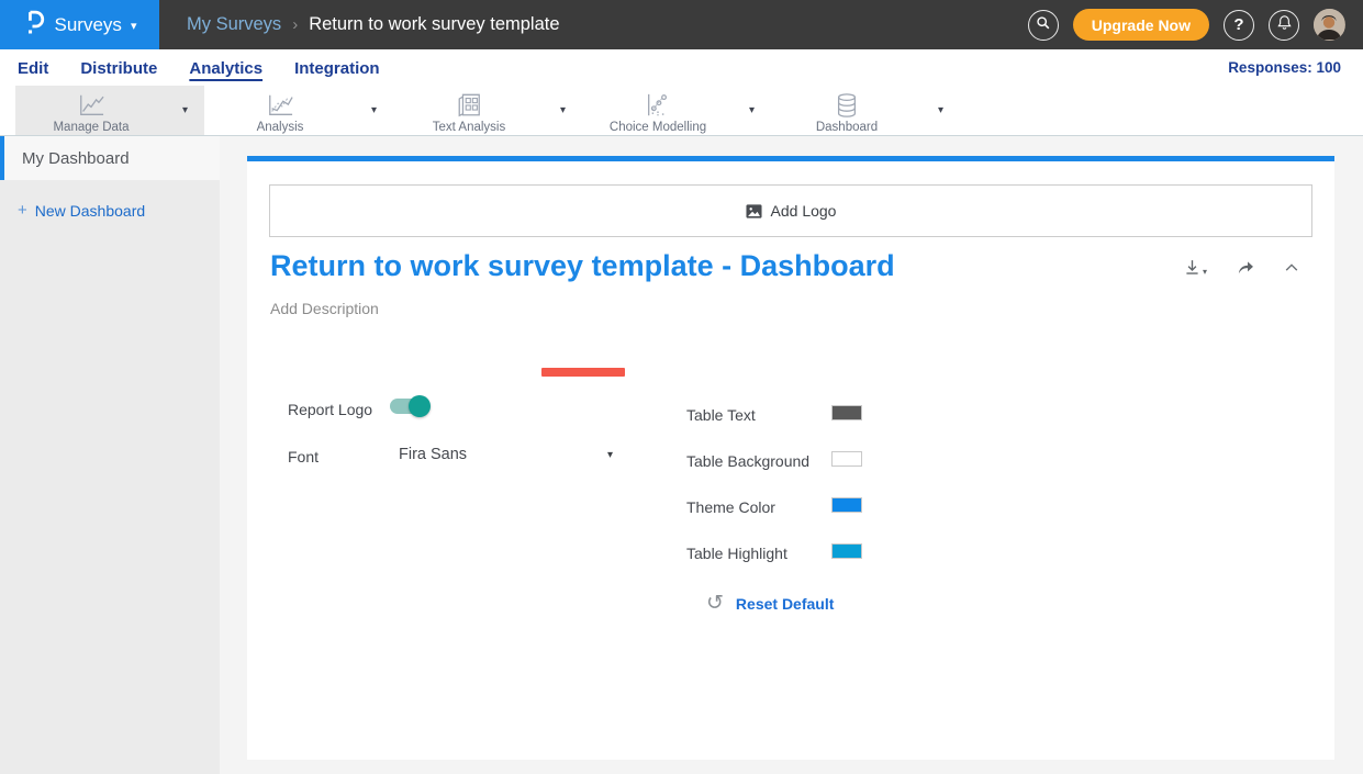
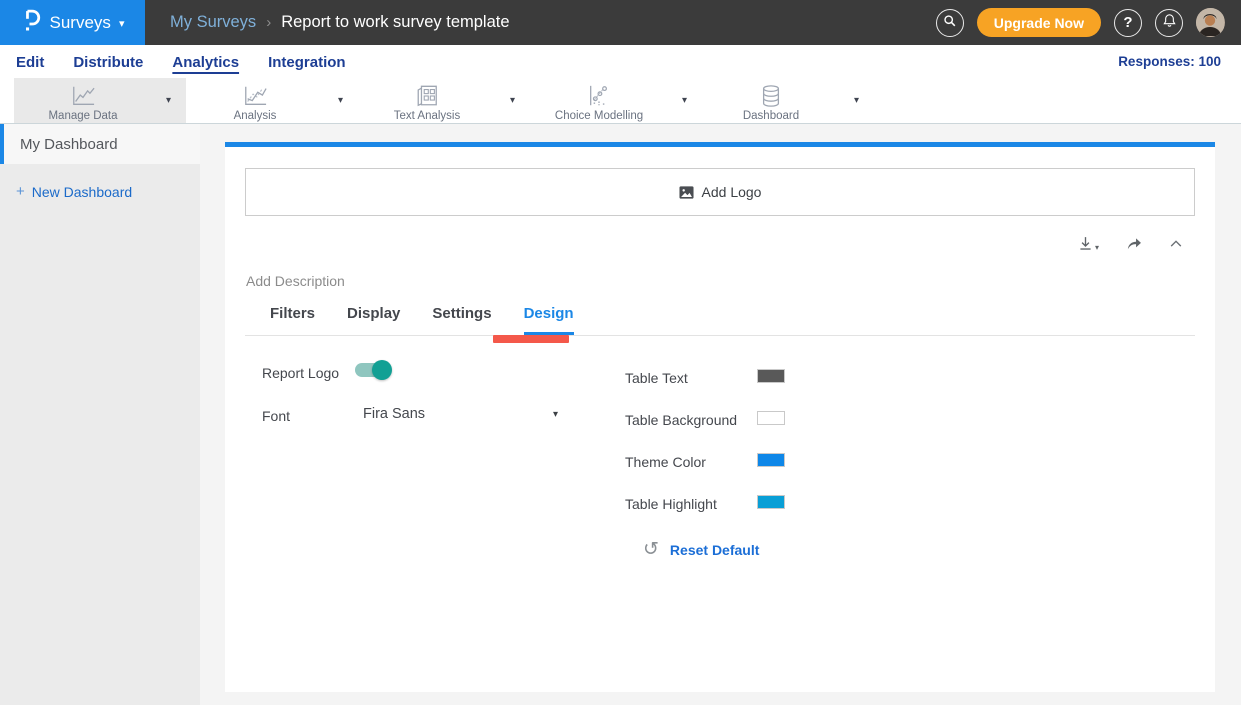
  Surveys
  ▾
  My Surveys
  ›
- Return to work survey template
+ Report to work survey template
  Upgrade Now
  ?
  Edit
  Distribute
  Analytics
  Integration
  Responses: 100
  Manage Data
  ▾
  Analysis
  ▾
  Text Analysis
  ▾
  Choice Modelling
  ▾
  Dashboard
  ▾
  My Dashboard
  +
  New Dashboard
  Add Logo
- Return to work survey template - Dashboard
  ▾
  Add Description
+ Filters
+ Display
+ Settings
+ Design
  Report Logo
  Font
  Fira Sans
  ▾
  Table Text
  Table Background
  Theme Color
  Table Highlight
  ↺
  Reset Default
